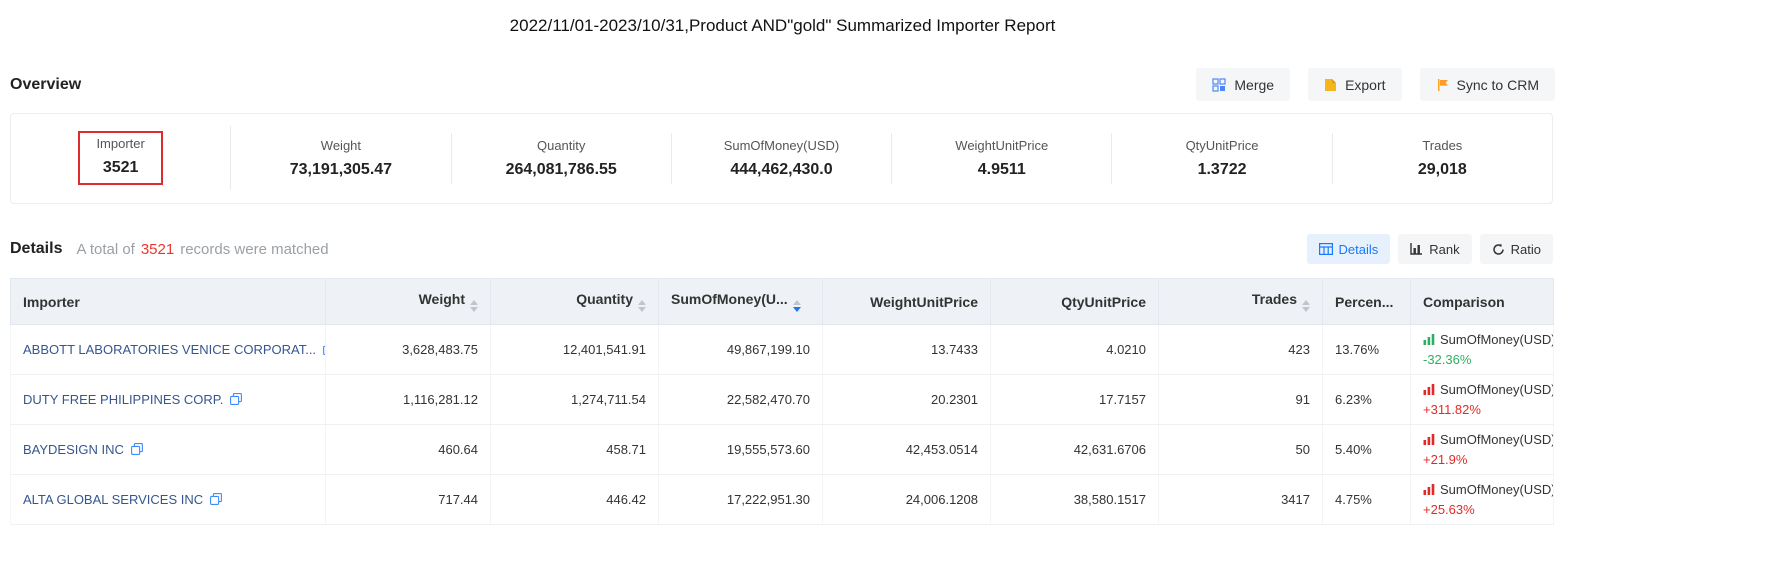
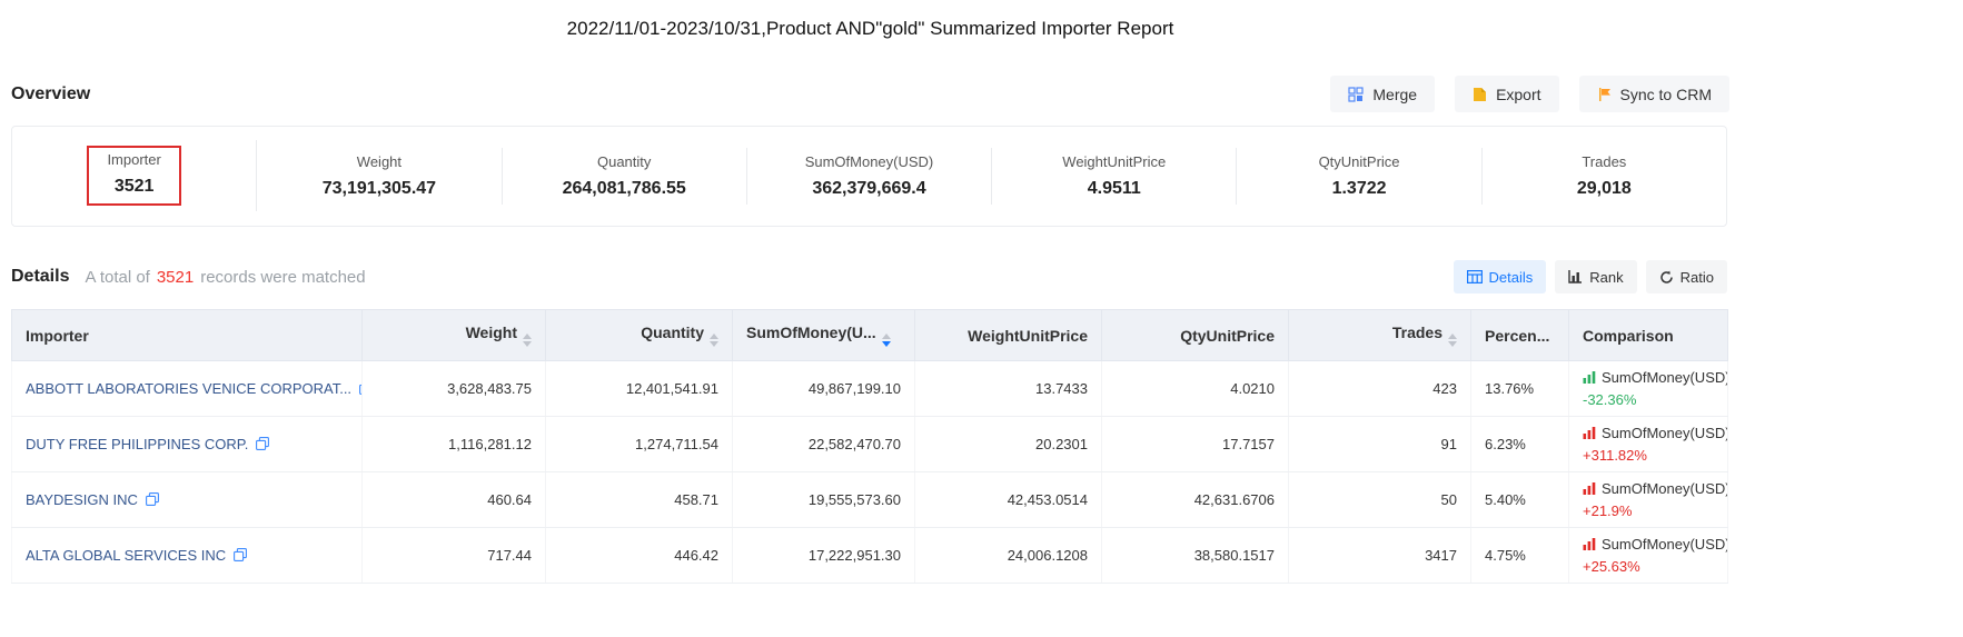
  2022/11/01-2023/10/31,Product AND"gold" Summarized Importer Report
  Overview
  Merge
  Export
  Sync to CRM
  Importer
  3521
  Weight
  73,191,305.47
  Quantity
  264,081,786.55
  SumOfMoney(USD)
- 444,462,430.0
+ 362,379,669.4
  WeightUnitPrice
  4.9511
  QtyUnitPrice
  1.3722
  Trades
  29,018
  Details
  A total of
  3521
  records were matched
  Details
  Rank
  Ratio
  Importer	Weight	Quantity	SumOfMoney(U...	WeightUnitPrice	QtyUnitPrice	Trades	Percen...	Comparison
  ABBOTT LABORATORIES VENICE CORPORAT...	3,628,483.75	12,401,541.91	49,867,199.10	13.7433	4.0210	423	13.76%	SumOfMoney(USD -32.36%
  DUTY FREE PHILIPPINES CORP.	1,116,281.12	1,274,711.54	22,582,470.70	20.2301	17.7157	91	6.23%	SumOfMoney(USD +311.82%
  BAYDESIGN INC	460.64	458.71	19,555,573.60	42,453.0514	42,631.6706	50	5.40%	SumOfMoney(USD +21.9%
  ALTA GLOBAL SERVICES INC	717.44	446.42	17,222,951.30	24,006.1208	38,580.1517	3417	4.75%	SumOfMoney(USD +25.63%
